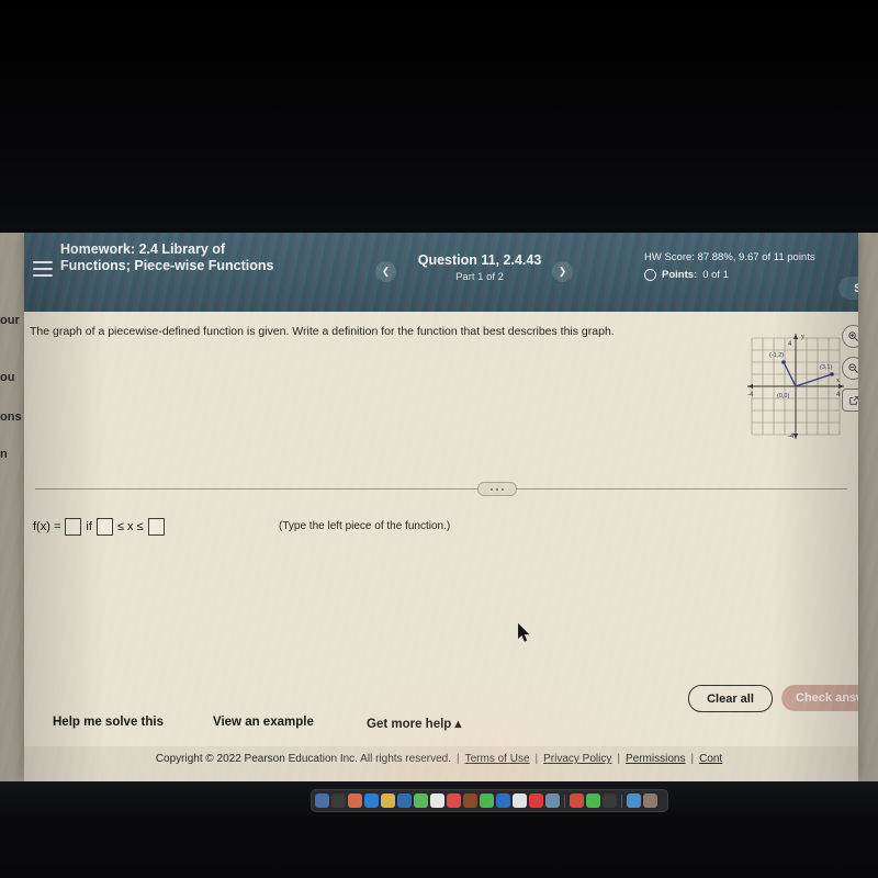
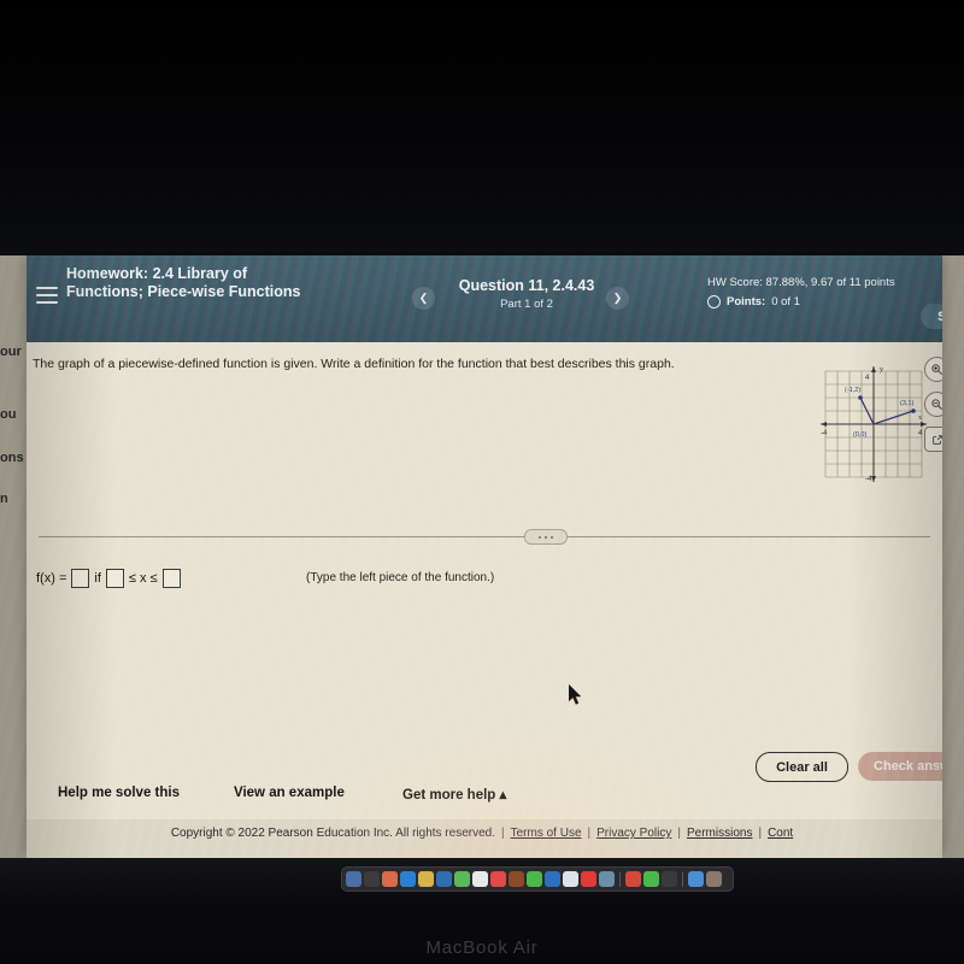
+ MacBook Air
